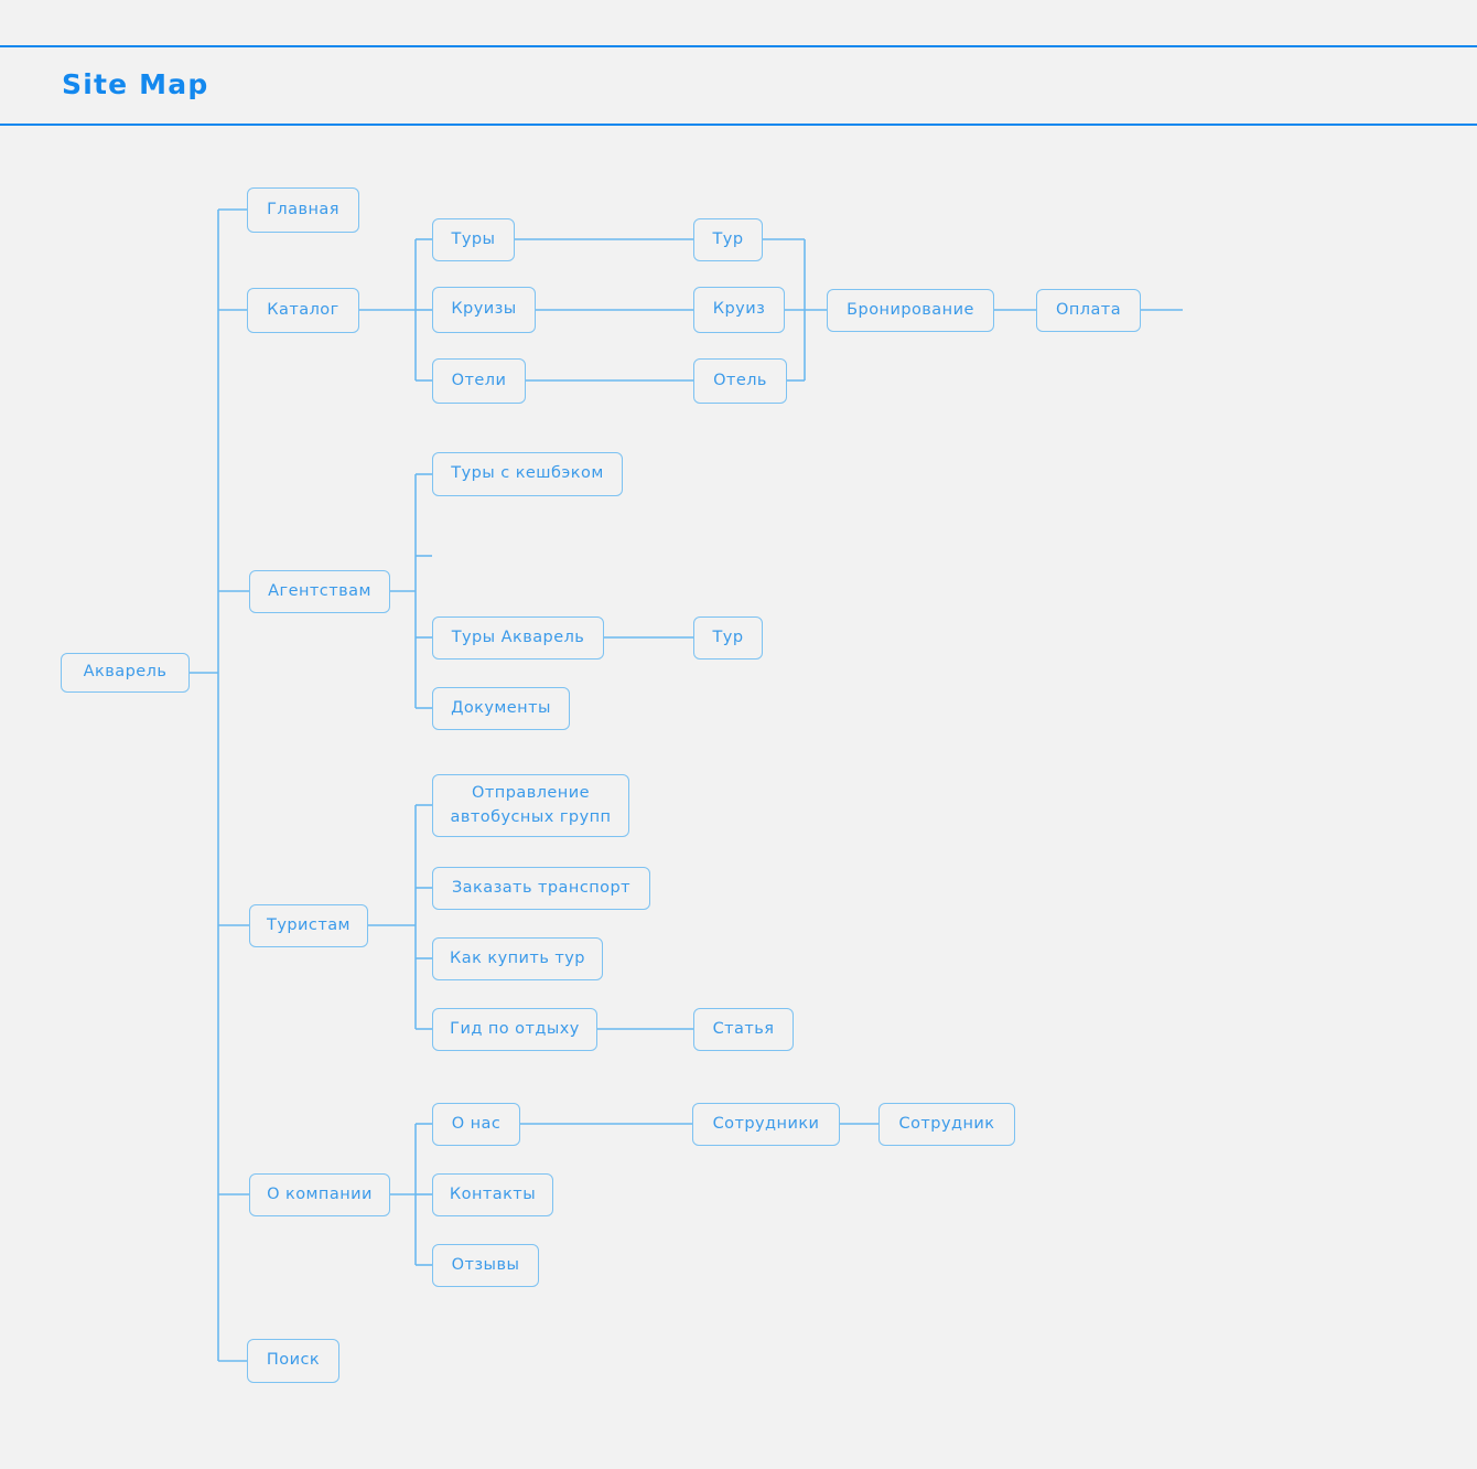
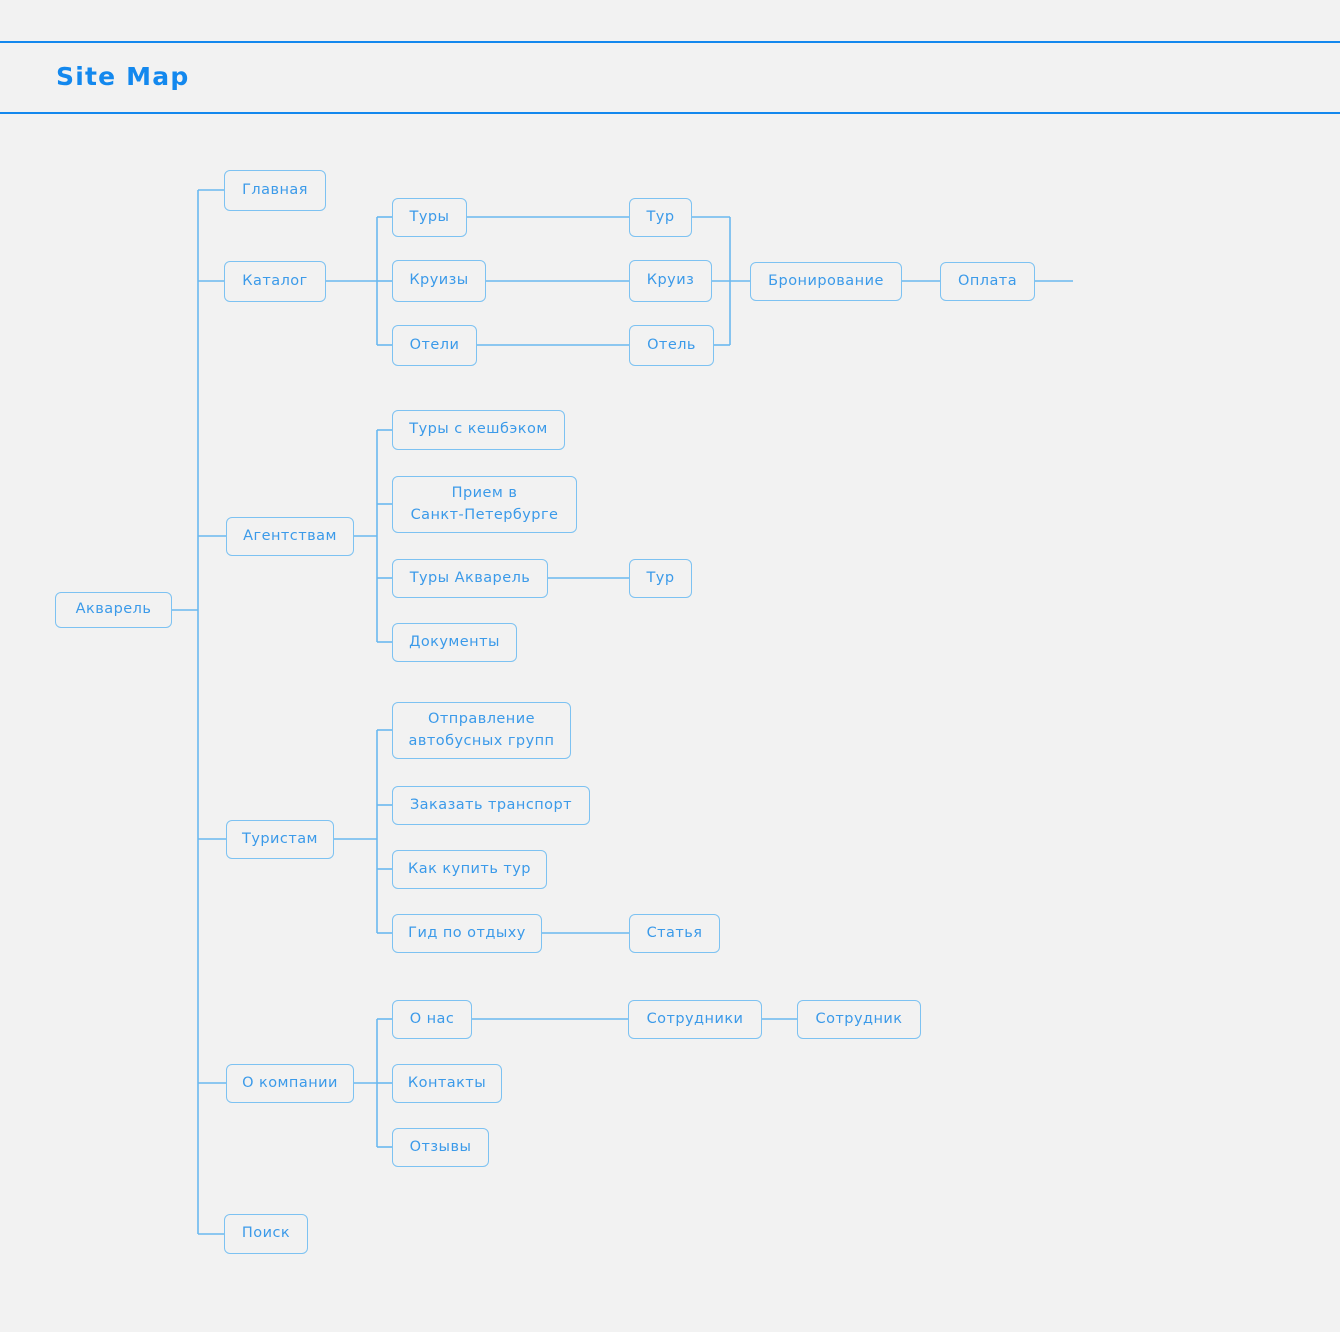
  Site Map
  Акварель
  Главная
  Каталог
  Туры
  Круизы
  Отели
  Тур
  Круиз
  Отель
  Бронирование
  Оплата
  Агентствам
  Туры с кешбэком
+ Прием в
+ Санкт-Петербурге
  Туры Акварель
  Тур
  Документы
  Туристам
  Отправление
  автобусных групп
  Заказать транспорт
  Как купить тур
  Гид по отдыху
  Статья
  О компании
  О нас
  Сотрудники
  Сотрудник
  Контакты
  Отзывы
  Поиск
